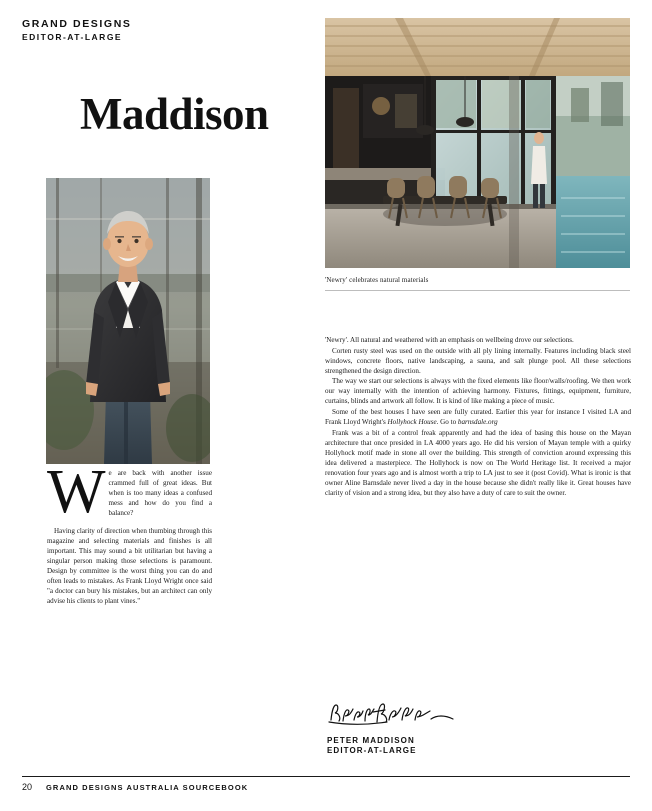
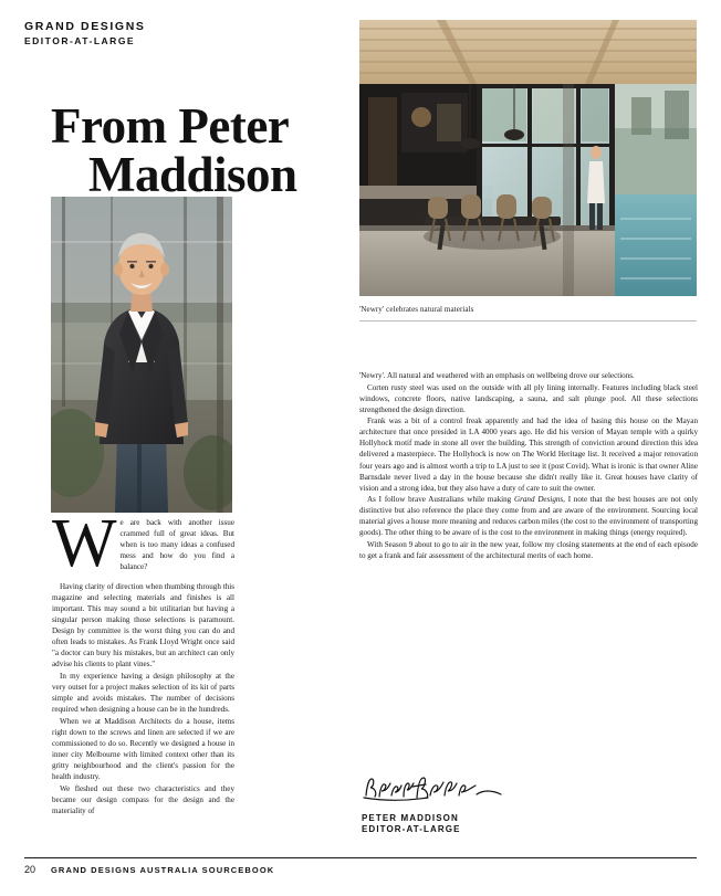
  GRAND DESIGNS
  EDITOR-AT-LARGE
+ From Peter
  Maddison
  W
  e are back with another issue crammed full of great ideas. But when is too many ideas a confused mess and how do you find a
  Having clarity of direction when thumbing through this magazine and selecting materials and finishes is all important. This may sound a bit utilitarian but having a singular person making those selections is paramount. Design by committee is the worst thing you can do and often leads to mistakes. As Frank Lloyd Wright once said "a doctor can bury his mistakes, but an architect can only advise his clients to plant vines."
+ In my experience having a design philosophy at the very outset for a project makes selection of its kit of parts simple and avoids mistakes. The number of decisions required when designing a house can be in the hundreds.
+ When we at Maddison Architects do a house, items right down to the screws and linen are selected if we are commissioned to do so. Recently we designed a house in inner city Melbourne with limited context other than its gritty neighbourhood and the client's passion for the health industry.
+ We fleshed out these two characteristics and they became our design compass for the design and the materiality of
  'Newry' celebrates natural materials
  'Newry'. All natural and weathered with an emphasis on wellbeing drove our selections.
  Corten rusty steel was used on the outside with all ply lining internally. Features including black steel windows, concrete floors, native landscaping, a sauna, and salt plunge pool. All these selections strengthened the design direction.
- The way we start our selections is always with the fixed elements like floor/walls/roofing. We then work our way internally with the intention of achieving harmony. Fixtures, fittings, equipment, furniture, curtains, blinds and artwork all follow. It is kind of like making a piece of music.
- Some of the best houses I have seen are fully curated. Earlier this year for instance I visited LA and Frank Lloyd Wright's Hollyhock House. Go to barnsdale.org
- Frank was a bit of a control freak apparently and had the idea of basing this house on the Mayan architecture that once presided in LA 4000 years ago. He did his version of Mayan temple with a quirky Hollyhock motif made in stone all over the building. This strength of conviction around expressing this idea delivered a masterpiece. The Hollyhock is now on The World Heritage list. It received a major renovation four years ago and is almost worth a trip to LA just to see it (post Covid). What is ironic is that owner Aline Barnsdale never lived a day in the house because she didn't really like it. Great houses have clarity of vision and a strong idea, but they also have a duty of care to suit the owner.
+ Frank was a bit of a control freak apparently and had the idea of basing this house on the Mayan architecture that once presided in LA 4000 years ago. He did his version of Mayan temple with a quirky Hollyhock motif made in stone all over the building. This strength of conviction around direction this idea delivered a masterpiece. The Hollyhock is now on The World Heritage list. It received a major renovation four years ago and is almost worth a trip to LA just to see it (post Covid). What is ironic is that owner Aline Barnsdale never lived a day in the house because she didn't really like it. Great houses have clarity of vision and a strong idea, but they also have a duty of care to suit the owner.
+ As I follow brave Australians while making Grand Designs, I note that the best houses are not only distinctive but also reference the place they come from and are aware of the environment. Sourcing local material gives a house more meaning and reduces carbon miles (the cost to the environment of transporting goods). The other thing to be aware of is the cost to the environment in making things (energy required).
+ With Season 9 about to go to air in the new year, follow my closing statements at the end of each episode to get a frank and fair assessment of the architectural merits of each home.
  PETER MADDISON
  EDITOR-AT-LARGE
  20
  GRAND DESIGNS AUSTRALIA SOURCEBOOK
